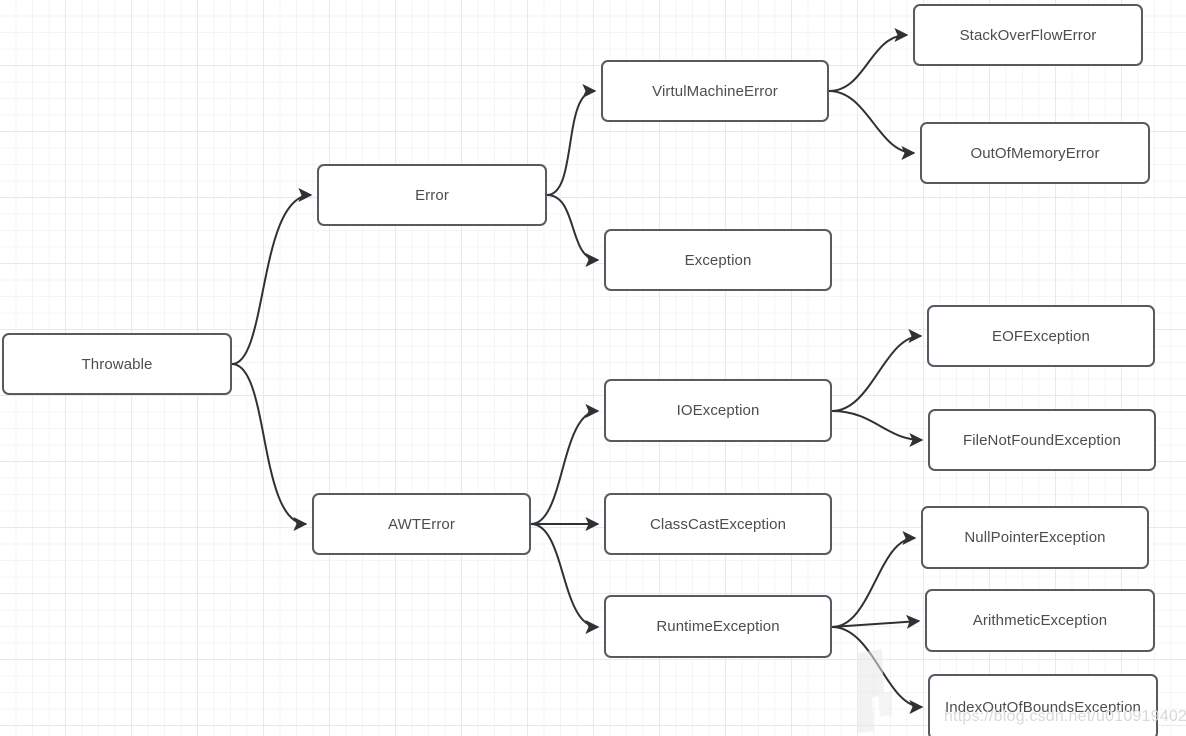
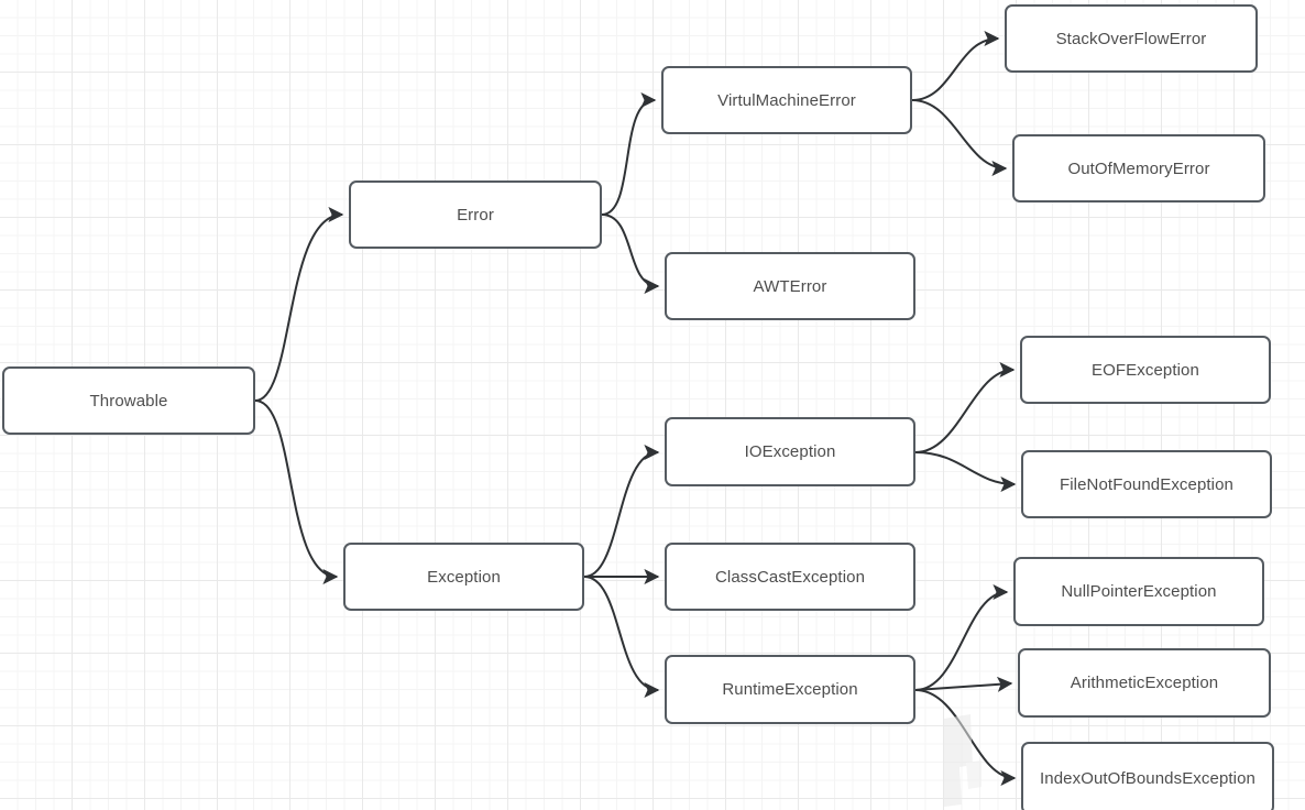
  Throwable
  Error
- AWTError
+ Exception
  VirtulMachineError
- Exception
+ AWTError
  StackOverFlowError
  OutOfMemoryError
  IOException
  ClassCastException
  RuntimeException
  EOFException
  FileNotFoundException
  NullPointerException
  ArithmeticException
  IndexOutOfBoundsException
- https://blog.csdn.net/u010919402
